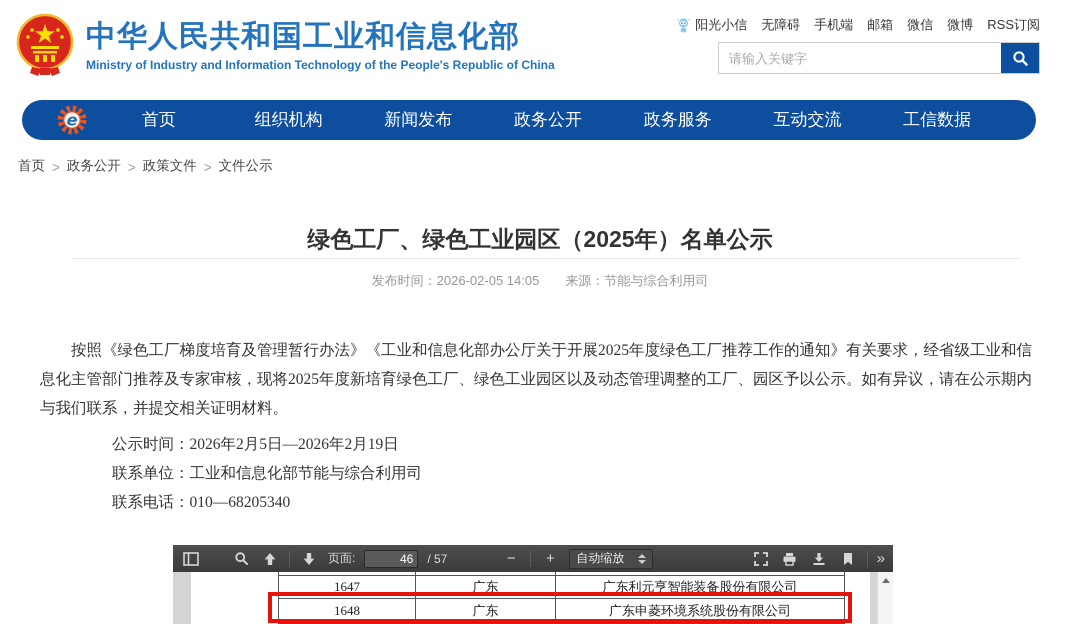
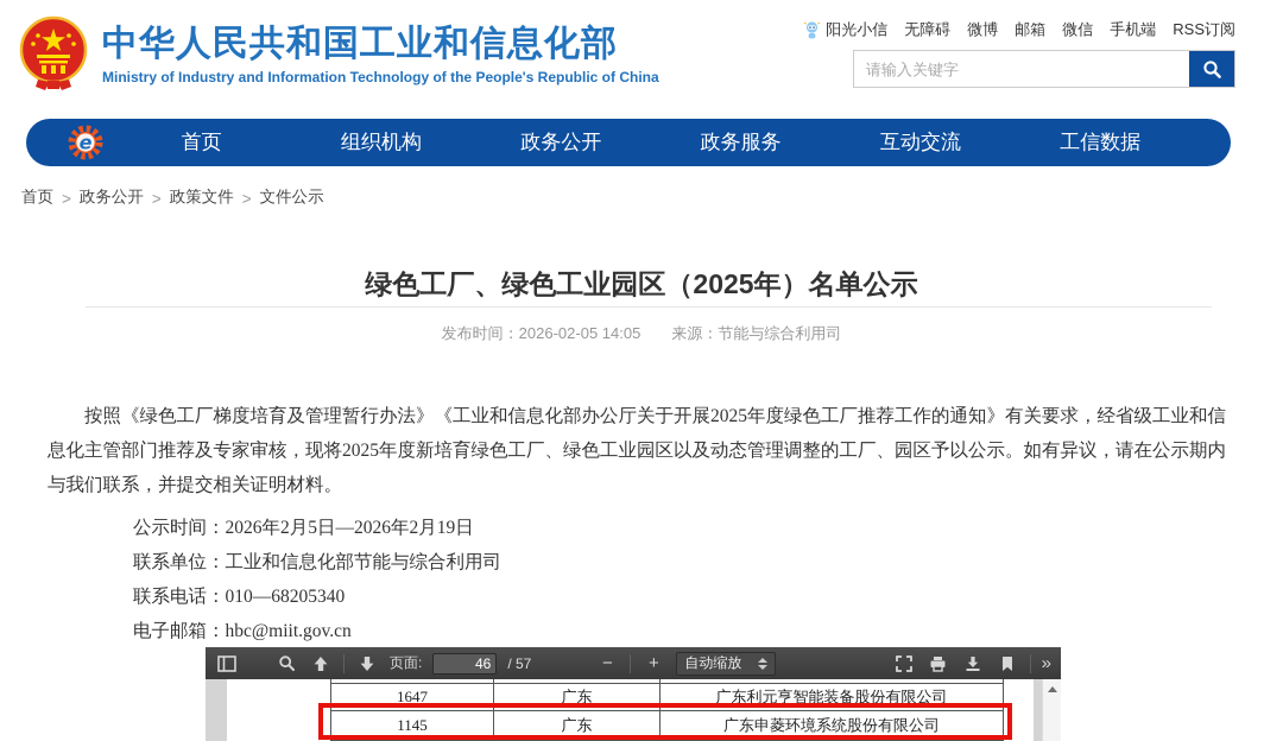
  中华人民共和国工业和信息化部
  Ministry of Industry and Information Technology of the People's Republic of China
  阳光小信
  无障碍
- 手机端
+ 微博
  邮箱
  微信
- 微博
+ 手机端
  RSS订阅
  请输入关键字
  e
  首页
  组织机构
- 新闻发布
  政务公开
  政务服务
  互动交流
  工信数据
  首页
  >
  政务公开
  >
  政策文件
  >
  文件公示
  绿色工厂、绿色工业园区（2025年）名单公示
  发布时间：2026-02-05 14:05 来源：节能与综合利用司
  按照《绿色工厂梯度培育及管理暂行办法》《工业和信息化部办公厅关于开展2025年度绿色工厂推荐工作的通知》有关要求，经省级工业和信息化主管部门推荐及专家审核，现将2025年度新培育绿色工厂、绿色工业园区以及动态管理调整的工厂、园区予以公示。如有异议，请在公示期内与我们联系，并提交相关证明材料。
  公示时间：2026年2月5日—2026年2月19日
  联系单位：工业和信息化部节能与综合利用司
  联系电话：010—68205340
+ 电子邮箱：hbc@miit.gov.cn
  页面:
  46
  / 57
  −
  +
  自动缩放
  »
  1647
  广东
  广东利元亨智能装备股份有限公司
- 1648
+ 1145
  广东
  广东申菱环境系统股份有限公司
